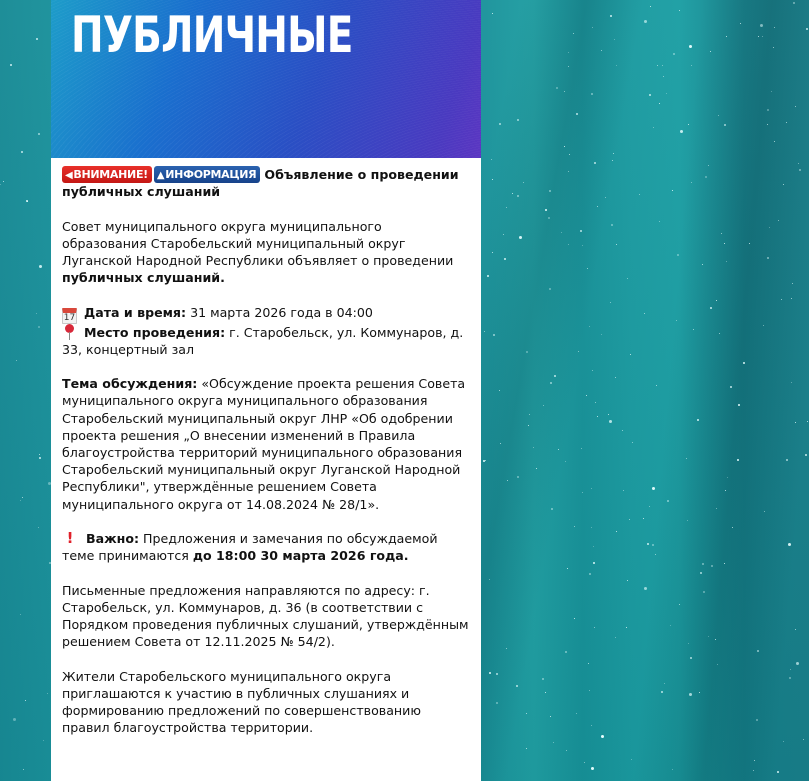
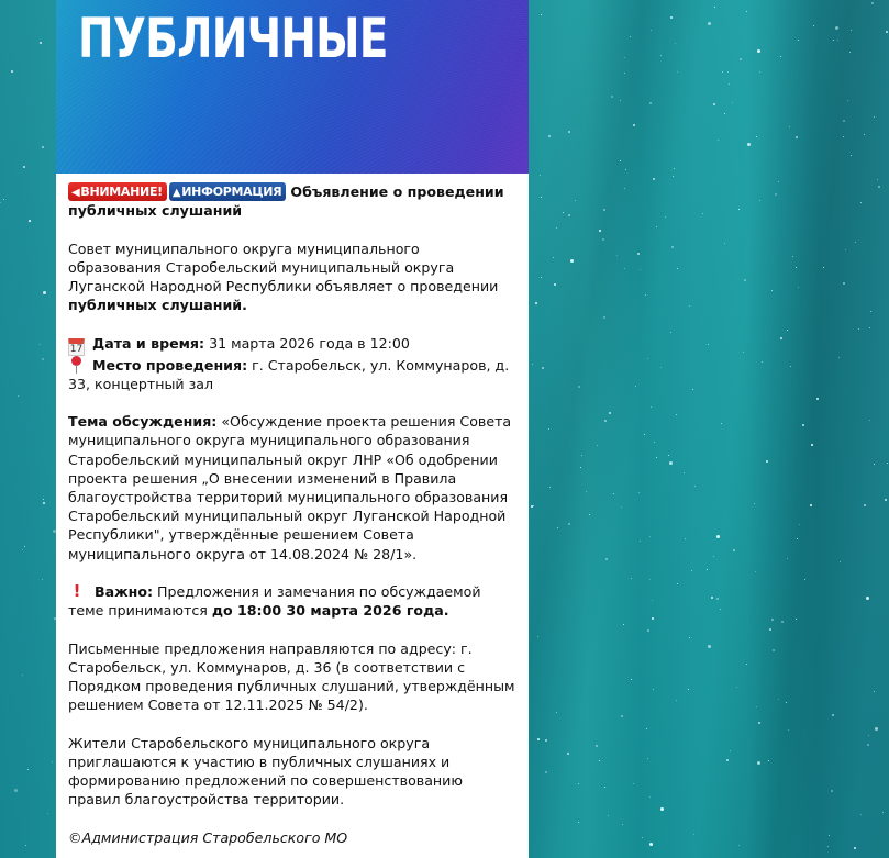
  ПУБЛИЧНЫЕ
  ◀ВНИМАНИЕ! ▲ИНФОРМАЦИЯ Объявление о проведении публичных слушаний
- Совет муниципального округа муниципального образования Старобельский муниципальный округ Луганской Народной Республики объявляет о проведении публичных слушаний.
+ Совет муниципального округа муниципального образования Старобельский муниципальный округа Луганской Народной Республики объявляет о проведении публичных слушаний.
- 17Дата и время: 31 марта 2026 года в 04:00
+ 17Дата и время: 31 марта 2026 года в 12:00
  Место проведения: г. Старобельск, ул. Коммунаров, д. 33, концертный зал
  Тема обсуждения: «Обсуждение проекта решения Совета муниципального округа муниципального образования Старобельский муниципальный округ ЛНР «Об одобрении проекта решения „О внесении изменений в Правила благоустройства территорий муниципального образования Старобельский муниципальный округ Луганской Народной Республики", утверждённые решением Совета муниципального округа от 14.08.2024 № 28/1».
  ! Важно: Предложения и замечания по обсуждаемой теме принимаются до 18:00 30 марта 2026 года.
  Письменные предложения направляются по адресу: г. Старобельск, ул. Коммунаров, д. 36 (в соответствии с Порядком проведения публичных слушаний, утверждённым решением Совета от 12.11.2025 № 54/2).
  Жители Старобельского муниципального округа приглашаются к участию в публичных слушаниях и формированию предложений по совершенствованию правил благоустройства территории.
+ ©Администрация Старобельского МО
